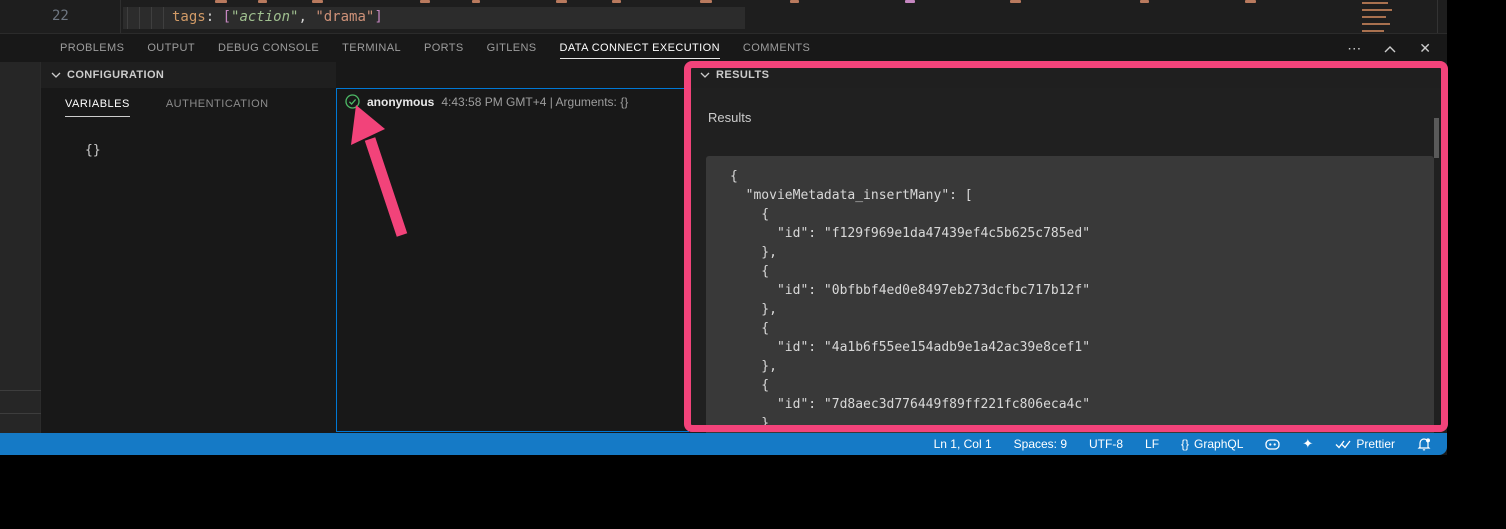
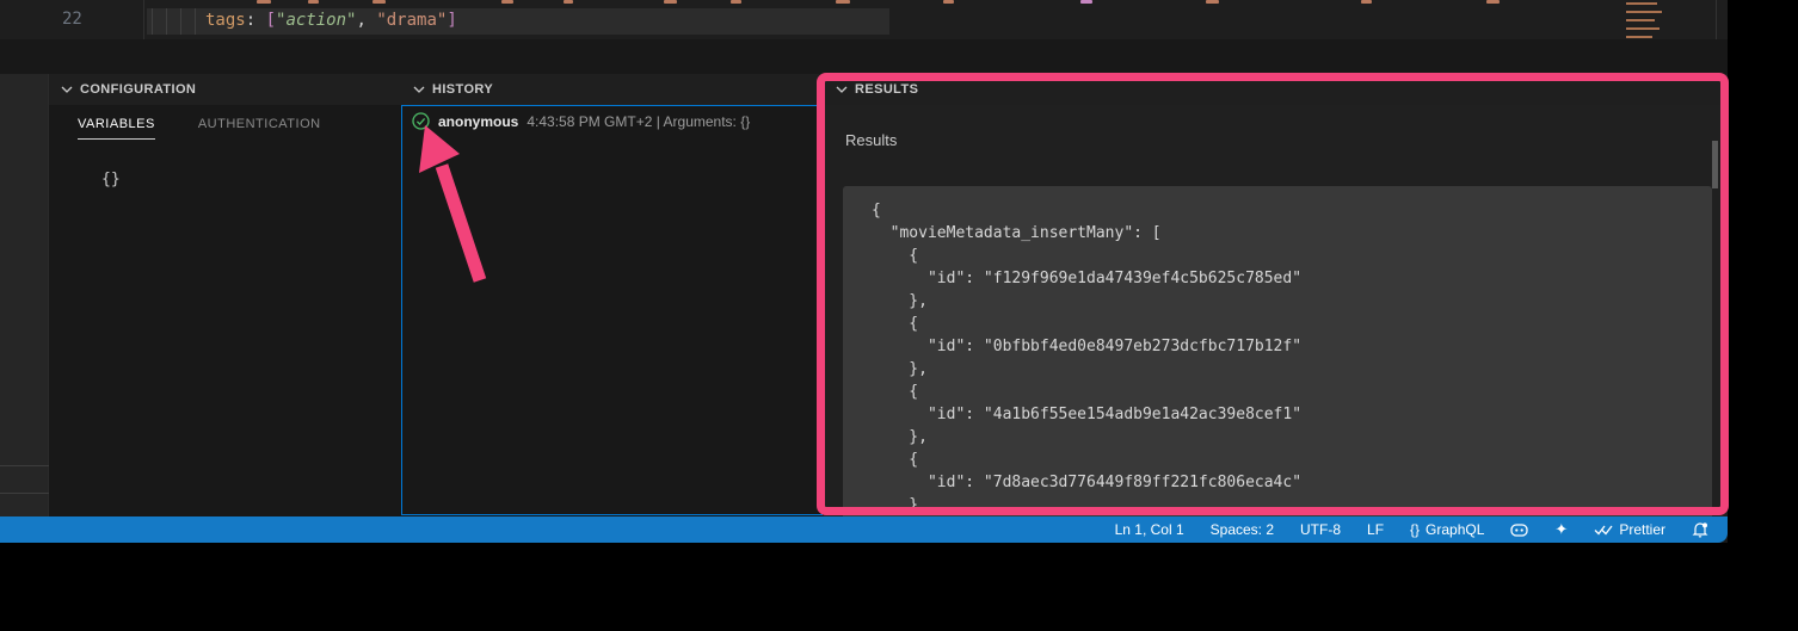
  22
  tags: ["action", "drama"]
- PROBLEMS
- OUTPUT
- DEBUG CONSOLE
- TERMINAL
- PORTS
- GITLENS
- DATA CONNECT EXECUTION
- COMMENTS
- ⋯
- ✕
  CONFIGURATION
  VARIABLES
  AUTHENTICATION
  {}
+ HISTORY
  anonymous
- 4:43:58 PM GMT+4 | Arguments: {}
+ 4:43:58 PM GMT+2 | Arguments: {}
  RESULTS
  Results
  {
  "movieMetadata_insertMany": [
  {
  "id": "f129f969e1da47439ef4c5b625c785ed"
  },
  {
  "id": "0bfbbf4ed0e8497eb273dcfbc717b12f"
  },
  {
  "id": "4a1b6f55ee154adb9e1a42ac39e8cef1"
  },
  {
  "id": "7d8aec3d776449f89ff221fc806eca4c"
  },
  Ln 1, Col 1
- Spaces: 9
+ Spaces: 2
  UTF-8
  LF
  {}
  GraphQL
  ✦
  Prettier
